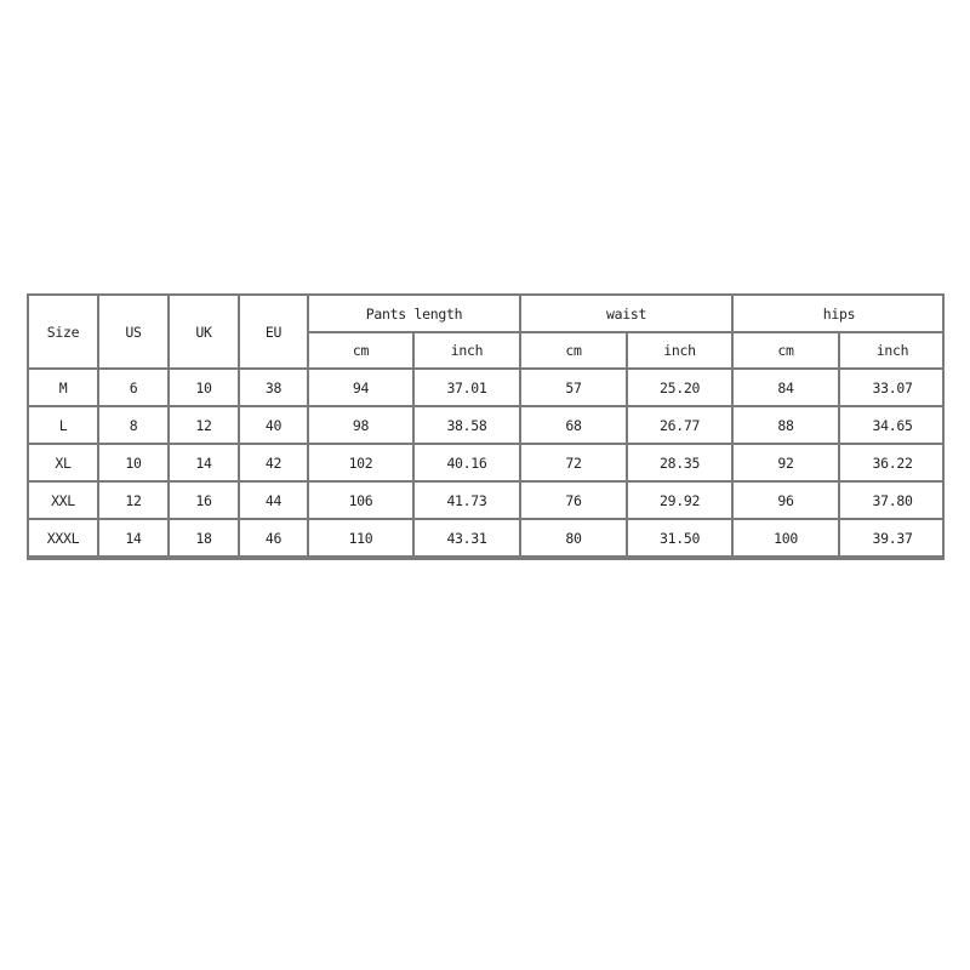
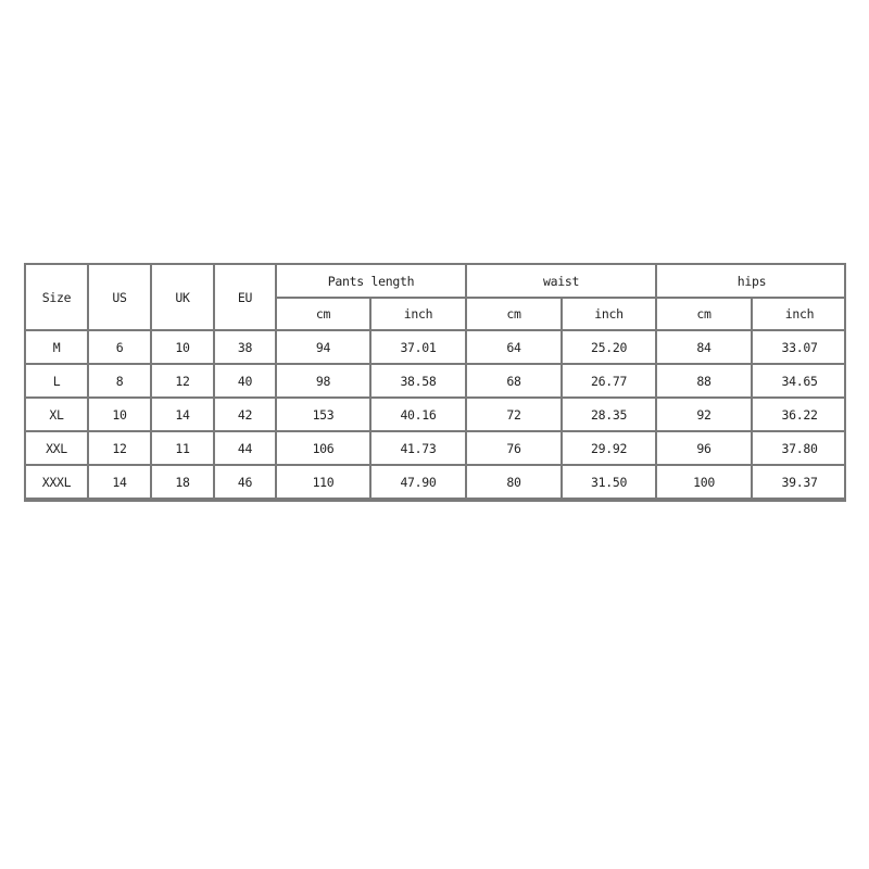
  Size	US	UK	EU	Pants length	waist	hips
  cm	inch	cm	inch	cm	inch
- M	6	10	38	94	37.01	57	25.20	84	33.07
+ M	6	10	38	94	37.01	64	25.20	84	33.07
  L	8	12	40	98	38.58	68	26.77	88	34.65
- XL	10	14	42	102	40.16	72	28.35	92	36.22
+ XL	10	14	42	153	40.16	72	28.35	92	36.22
- XXL	12	16	44	106	41.73	76	29.92	96	37.80
+ XXL	12	11	44	106	41.73	76	29.92	96	37.80
- XXXL	14	18	46	110	43.31	80	31.50	100	39.37
+ XXXL	14	18	46	110	47.90	80	31.50	100	39.37
